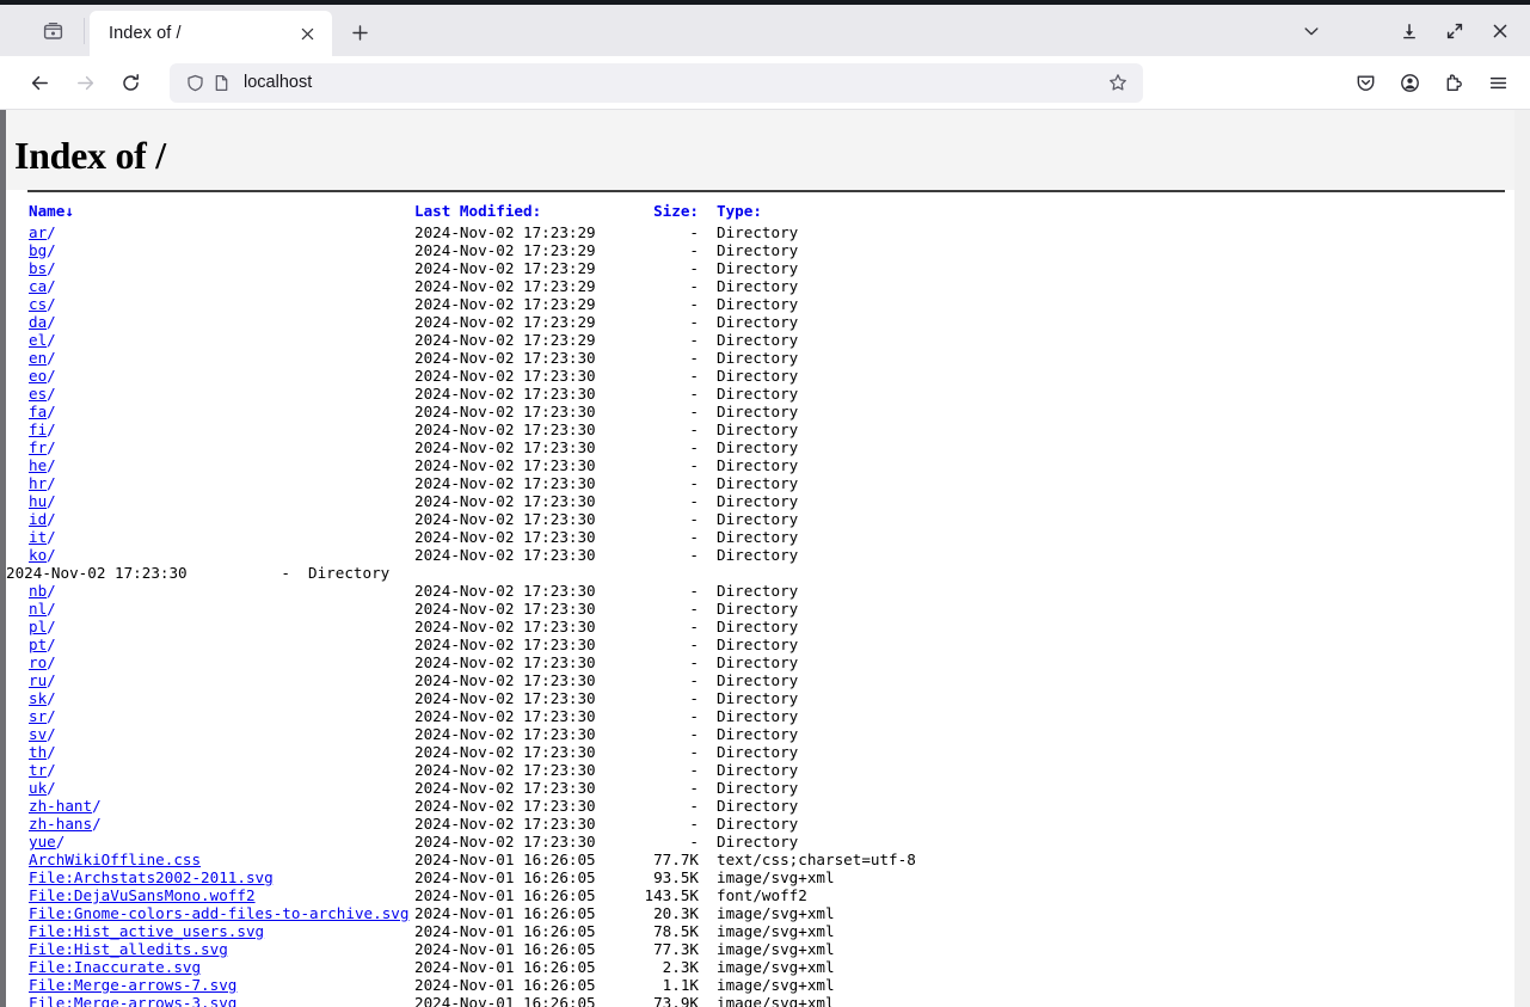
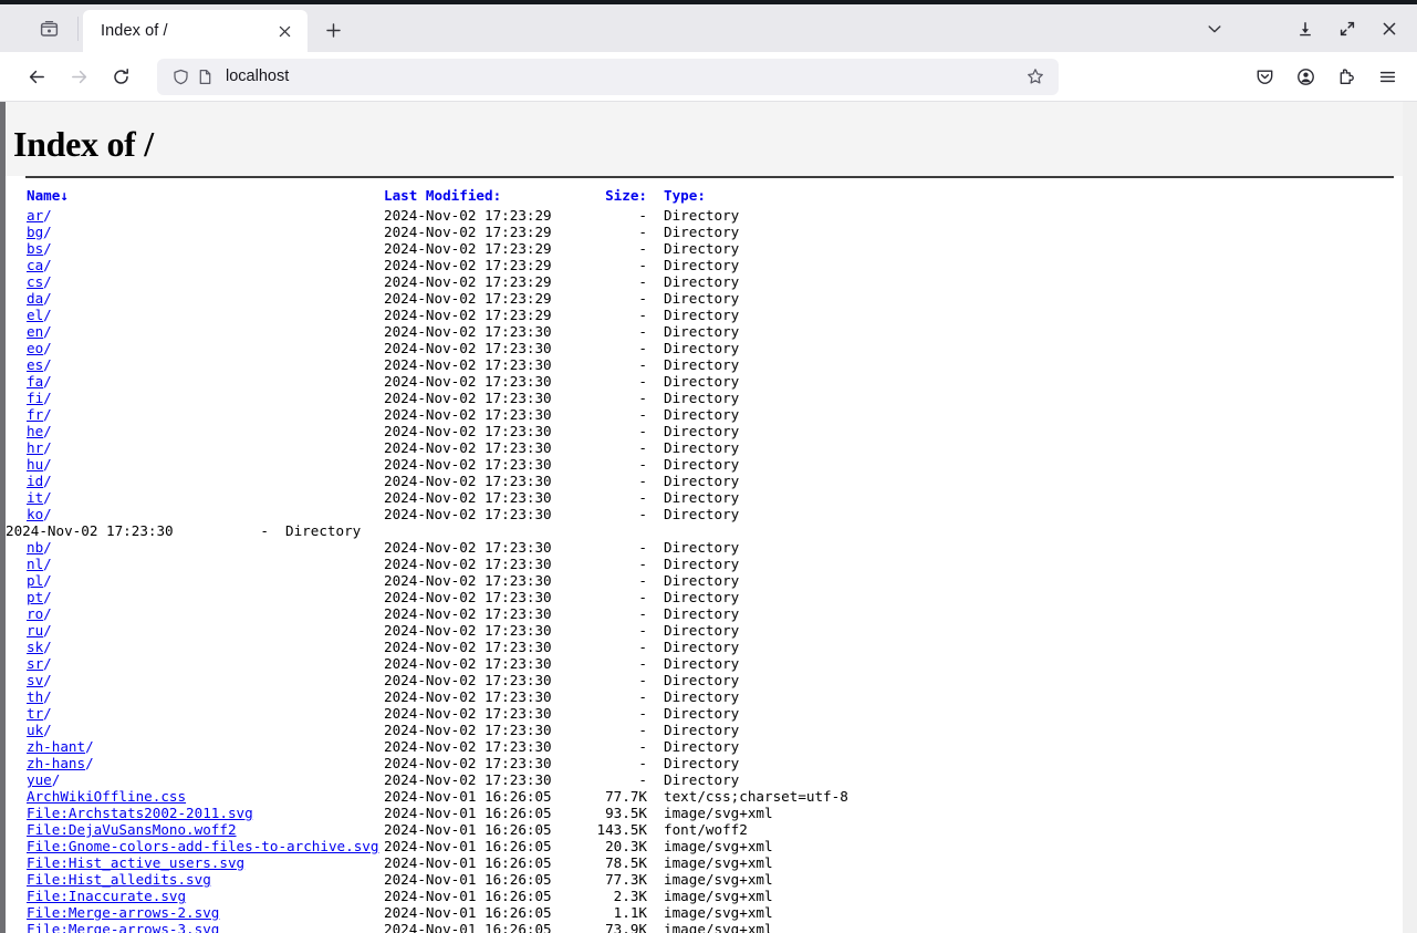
  Index of /
  localhost
  Index of /
  Name↓
  Last Modified:
  Size:
  Type:
  ar/
  2024-Nov-02 17:23:29
  -
  Directory
  bg/
  2024-Nov-02 17:23:29
  -
  Directory
  bs/
  2024-Nov-02 17:23:29
  -
  Directory
  ca/
  2024-Nov-02 17:23:29
  -
  Directory
  cs/
  2024-Nov-02 17:23:29
  -
  Directory
  da/
  2024-Nov-02 17:23:29
  -
  Directory
  el/
  2024-Nov-02 17:23:29
  -
  Directory
  en/
  2024-Nov-02 17:23:30
  -
  Directory
  eo/
  2024-Nov-02 17:23:30
  -
  Directory
  es/
  2024-Nov-02 17:23:30
  -
  Directory
  fa/
  2024-Nov-02 17:23:30
  -
  Directory
  fi/
  2024-Nov-02 17:23:30
  -
  Directory
  fr/
  2024-Nov-02 17:23:30
  -
  Directory
  he/
  2024-Nov-02 17:23:30
  -
  Directory
  hr/
  2024-Nov-02 17:23:30
  -
  Directory
  hu/
  2024-Nov-02 17:23:30
  -
  Directory
  id/
  2024-Nov-02 17:23:30
  -
  Directory
  it/
  2024-Nov-02 17:23:30
  -
  Directory
  ko/
  2024-Nov-02 17:23:30
  -
  Directory
  2024-Nov-02 17:23:30
  -
  Directory
  nb/
  2024-Nov-02 17:23:30
  -
  Directory
  nl/
  2024-Nov-02 17:23:30
  -
  Directory
  pl/
  2024-Nov-02 17:23:30
  -
  Directory
  pt/
  2024-Nov-02 17:23:30
  -
  Directory
  ro/
  2024-Nov-02 17:23:30
  -
  Directory
  ru/
  2024-Nov-02 17:23:30
  -
  Directory
  sk/
  2024-Nov-02 17:23:30
  -
  Directory
  sr/
  2024-Nov-02 17:23:30
  -
  Directory
  sv/
  2024-Nov-02 17:23:30
  -
  Directory
  th/
  2024-Nov-02 17:23:30
  -
  Directory
  tr/
  2024-Nov-02 17:23:30
  -
  Directory
  uk/
  2024-Nov-02 17:23:30
  -
  Directory
  zh-hant/
  2024-Nov-02 17:23:30
  -
  Directory
  zh-hans/
  2024-Nov-02 17:23:30
  -
  Directory
  yue/
  2024-Nov-02 17:23:30
  -
  Directory
  ArchWikiOffline.css
  2024-Nov-01 16:26:05
  77.7K
  text/css;charset=utf-8
  File:Archstats2002-2011.svg
  2024-Nov-01 16:26:05
  93.5K
  image/svg+xml
  File:DejaVuSansMono.woff2
  2024-Nov-01 16:26:05
  143.5K
  font/woff2
  File:Gnome-colors-add-files-to-archive.svg
  2024-Nov-01 16:26:05
  20.3K
  image/svg+xml
  File:Hist_active_users.svg
  2024-Nov-01 16:26:05
  78.5K
  image/svg+xml
  File:Hist_alledits.svg
  2024-Nov-01 16:26:05
  77.3K
  image/svg+xml
  File:Inaccurate.svg
  2024-Nov-01 16:26:05
  2.3K
  image/svg+xml
- File:Merge-arrows-7.svg
+ File:Merge-arrows-2.svg
  2024-Nov-01 16:26:05
  1.1K
  image/svg+xml
  File:Merge-arrows-3.svg
  2024-Nov-01 16:26:05
  73.9K
  image/svg+xml
